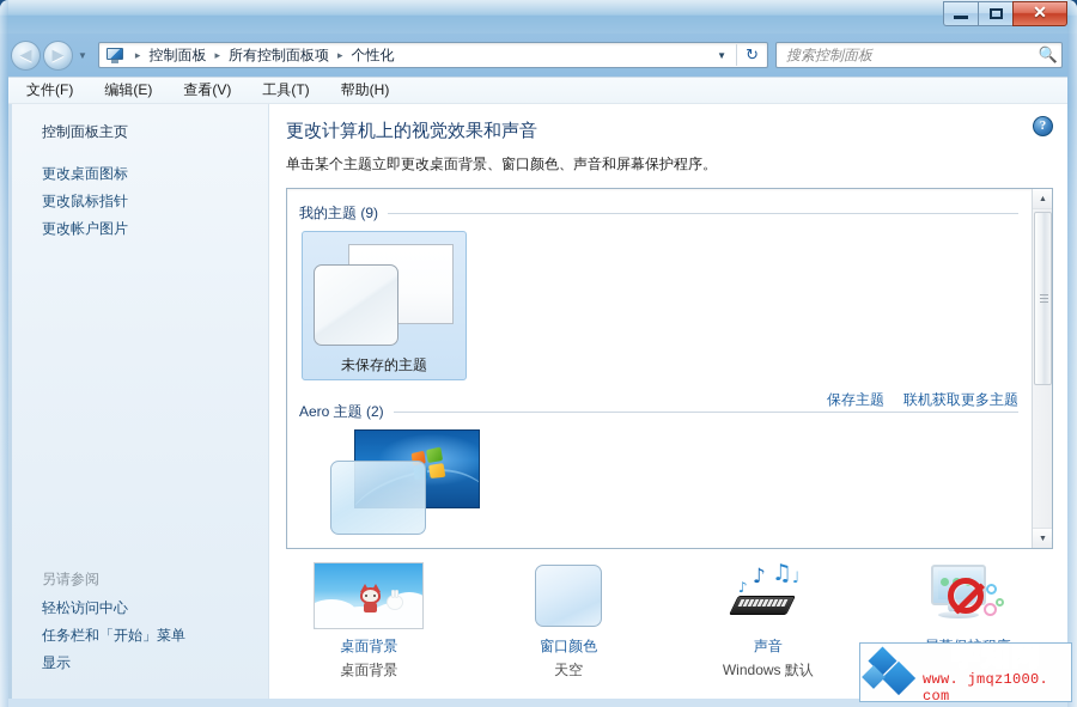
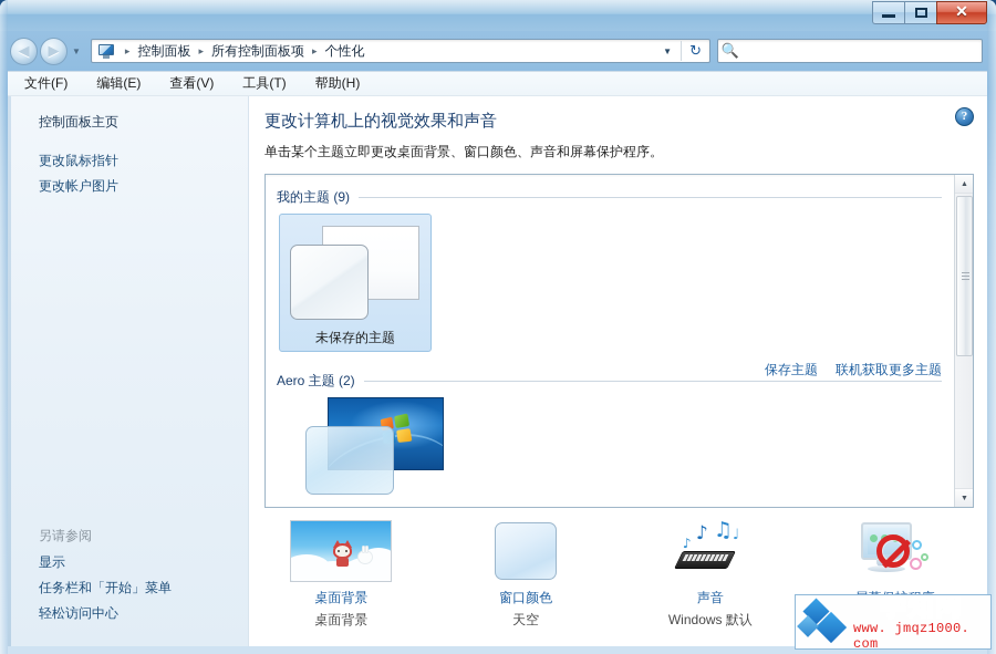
  ✕
  ◀
  ▶
  ▼
  ▸
  控制面板
  ▸
  所有控制面板项
  ▸
  个性化
  ▼
  ↻
- 搜索控制面板
  🔍
  文件(F)
  编辑(E)
  查看(V)
  工具(T)
  帮助(H)
  控制面板主页
- 更改桌面图标
  更改鼠标指针
  更改帐户图片
  另请参阅
- 轻松访问中心
+ 显示
  任务栏和「开始」菜单
- 显示
+ 轻松访问中心
  ?
  更改计算机上的视觉效果和声音
  单击某个主题立即更改桌面背景、窗口颜色、声音和屏幕保护程序。
  我的主题 (9)
  未保存的主题
  Aero 主题 (2)
  保存主题
  联机获取更多主题
  桌面背景
  桌面背景
  窗口颜色
  天空
  ♪
  ♪
  ♫
  ♩
  声音
  Windows 默认
  学知网
  www. jmqz1000. com
